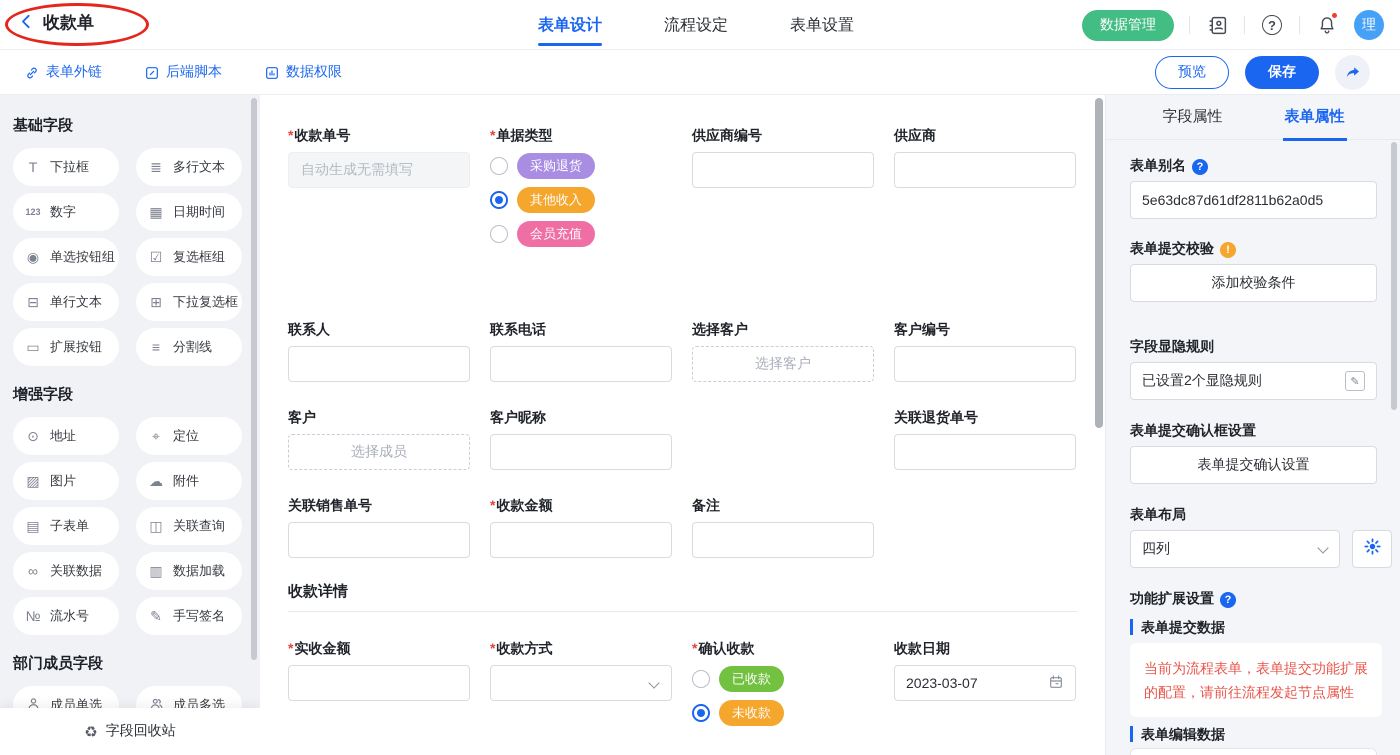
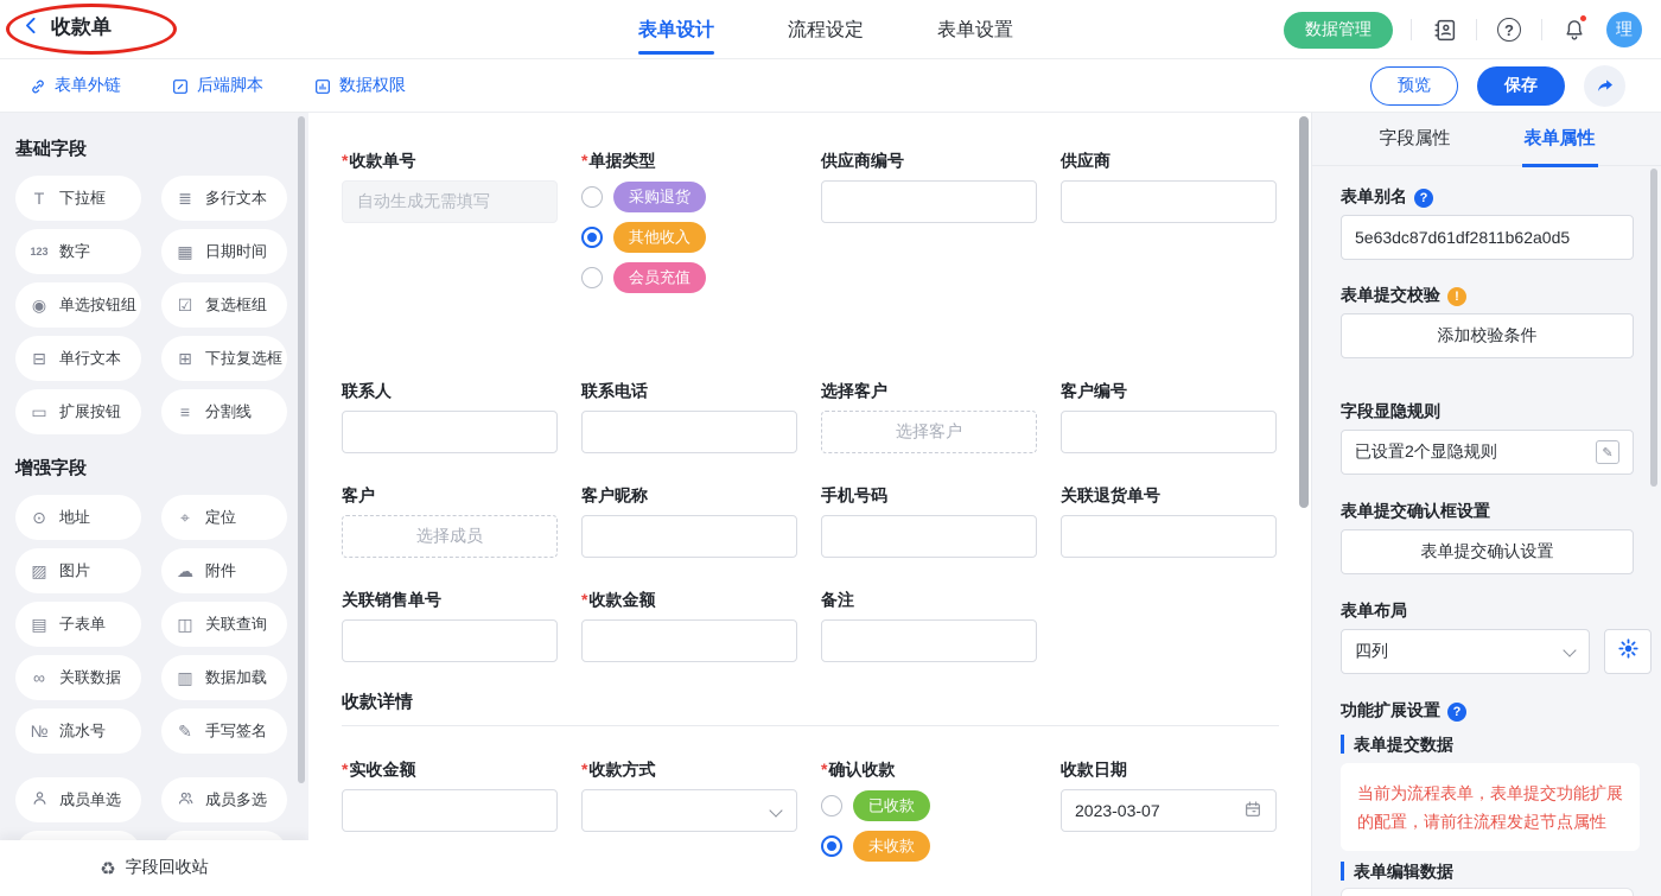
  收款单
  表单设计
  流程设定
  表单设置
  数据管理
  理
  表单外链
  后端脚本
  数据权限
  预览
  保存
  基础字段
  T
  下拉框
  ≣
  多行文本
  123
  数字
  ▦
  日期时间
  ◉
  单选按钮组
  ☑
  复选框组
  ⊟
  单行文本
  ⊞
  下拉复选框
  ▭
  扩展按钮
  ≡
  分割线
  增强字段
  ⊙
  地址
  ⌖
  定位
  ▨
  图片
  ☁
  附件
  ▤
  子表单
  ◫
  关联查询
  ∞
  关联数据
  ▥
  数据加载
  №
  流水号
  ✎
  手写签名
- 部门成员字段
  成员单选
  成员多选
  ♻
  字段回收站
  *收款单号
  自动生成无需填写
  *单据类型
  采购退货
  其他收入
  会员充值
  供应商编号
  供应商
  联系人
  联系电话
  选择客户
  选择客户
  客户编号
  客户
  选择成员
  客户昵称
+ 手机号码
  关联退货单号
  关联销售单号
  *收款金额
  备注
  收款详情
  *实收金额
  *收款方式
  *确认收款
  已收款
  未收款
  收款日期
  2023-03-07
  字段属性
  表单属性
  表单别名
  5e63dc87d61df2811b62a0d5
  表单提交校验
  添加校验条件
  字段显隐规则
  已设置2个显隐规则
  ✎
  表单提交确认框设置
  表单提交确认设置
  表单布局
  四列
  功能扩展设置
  表单提交数据
  当前为流程表单，表单提交功能扩展的配置，请前往流程发起节点属性
  表单编辑数据
